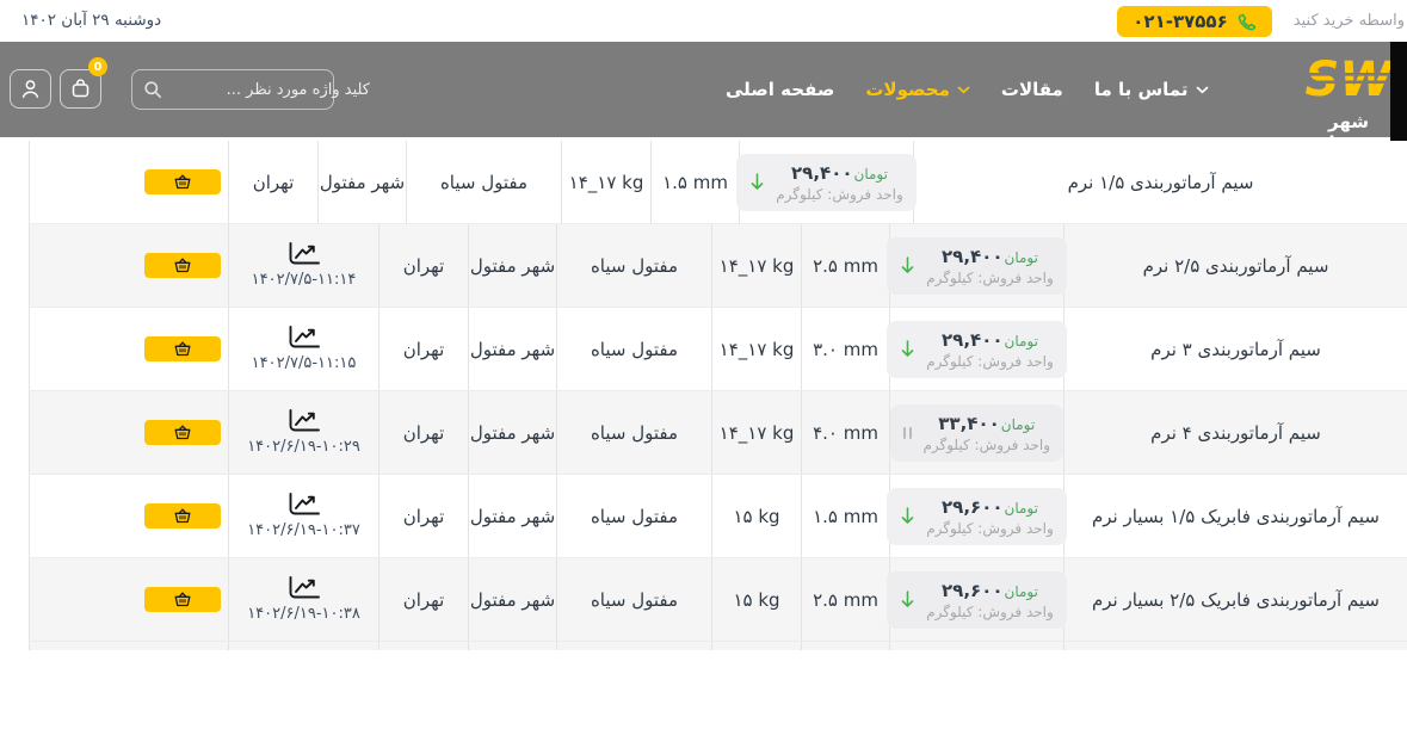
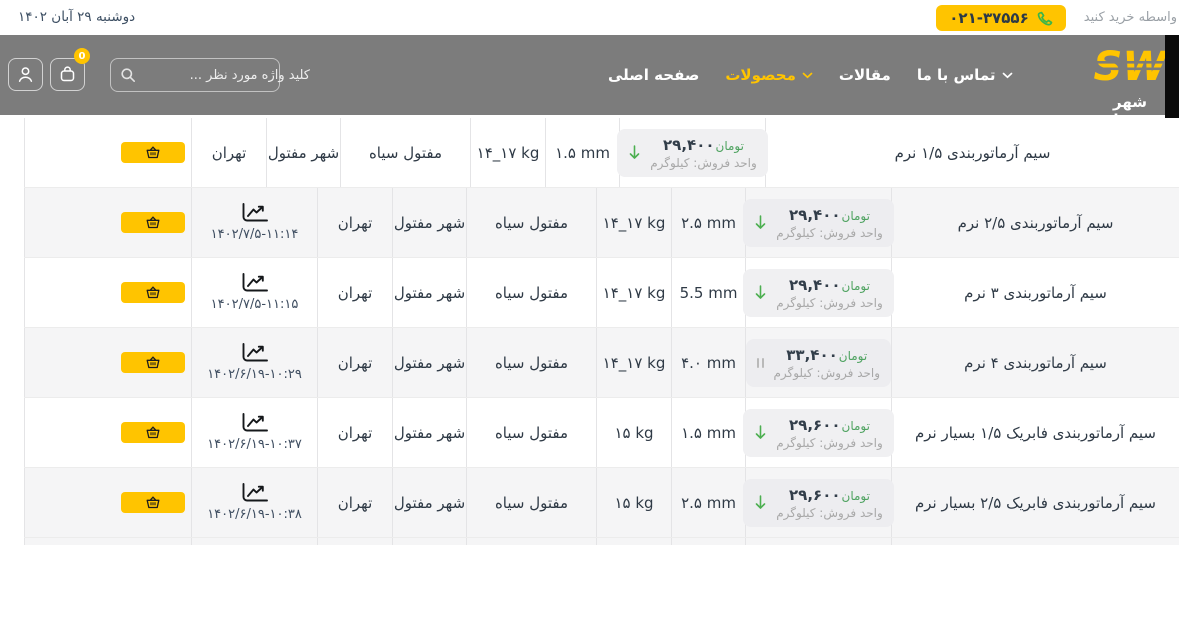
  دوشنبه ۲۹ آبان ۱۴۰۲
  واسطه خرید کنید
  ۰۲۱-۳۷۵۵۶
  0
  صفحه اصلی
  محصولات
  مقالات
  تماس با ما
  SW
  سیم آرماتوربندی ۱/۵ نرم
  ۲۹,۴۰۰
  تومان
  واحد فروش: کیلوگرم
  ۱.۵ mm
  ۱۴_۱۷ kg
  مفتول سیاه
  شهر مفتول
  تهران
  سیم آرماتوربندی ۲/۵ نرم
  ۲۹,۴۰۰
  تومان
  واحد فروش: کیلوگرم
  ۲.۵ mm
  ۱۴_۱۷ kg
  مفتول سیاه
  شهر مفتول
  تهران
  ۱۴۰۲/۷/۵-۱۱:۱۴
  سیم آرماتوربندی ۳ نرم
  ۲۹,۴۰۰
  تومان
  واحد فروش: کیلوگرم
- ۳.۰ mm
+ 5.5 mm
  ۱۴_۱۷ kg
  مفتول سیاه
  شهر مفتول
  تهران
  ۱۴۰۲/۷/۵-۱۱:۱۵
  سیم آرماتوربندی ۴ نرم
  ۳۳,۴۰۰
  تومان
  واحد فروش: کیلوگرم
  ۴.۰ mm
  ۱۴_۱۷ kg
  مفتول سیاه
  شهر مفتول
  تهران
  ۱۴۰۲/۶/۱۹-۱۰:۲۹
  سیم آرماتوربندی فابریک ۱/۵ بسیار نرم
  ۲۹,۶۰۰
  تومان
  واحد فروش: کیلوگرم
  ۱.۵ mm
  ۱۵ kg
  مفتول سیاه
  شهر مفتول
  تهران
  ۱۴۰۲/۶/۱۹-۱۰:۳۷
  سیم آرماتوربندی فابریک ۲/۵ بسیار نرم
  ۲۹,۶۰۰
  تومان
  واحد فروش: کیلوگرم
  ۲.۵ mm
  ۱۵ kg
  مفتول سیاه
  شهر مفتول
  تهران
  ۱۴۰۲/۶/۱۹-۱۰:۳۸
